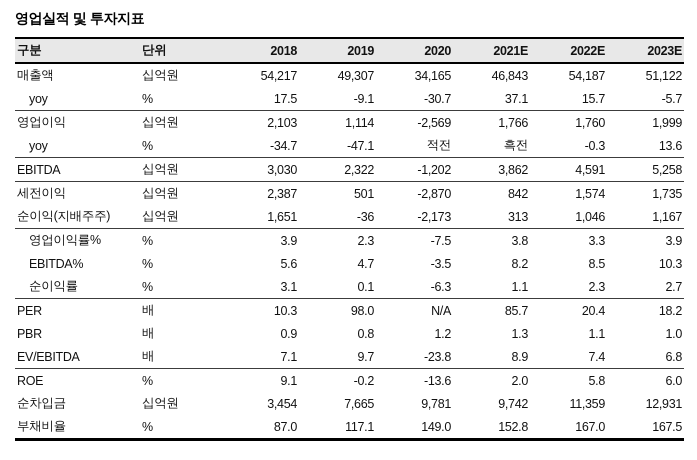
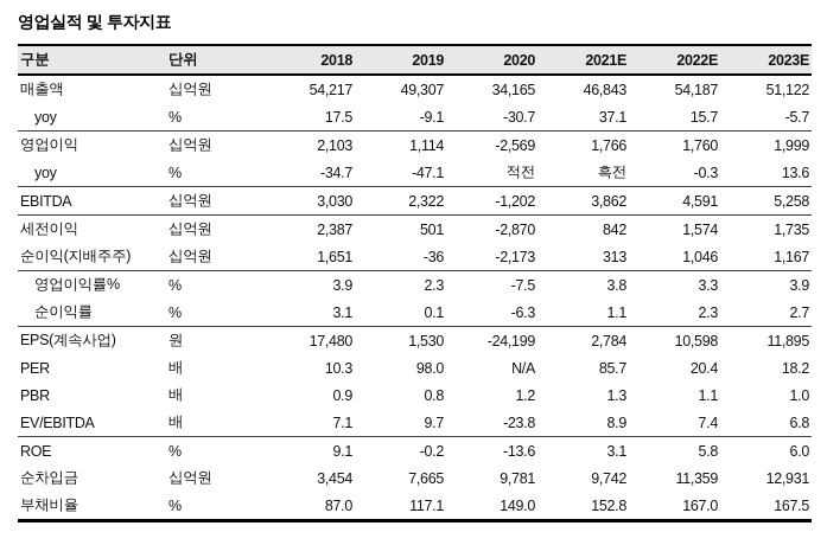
  영업실적 및 투자지표
  구분	단위	2018	2019	2020	2021E	2022E	2023E
  매출액	십억원	54,217	49,307	34,165	46,843	54,187	51,122
  yoy	%	17.5	-9.1	-30.7	37.1	15.7	-5.7
  영업이익	십억원	2,103	1,114	-2,569	1,766	1,760	1,999
  yoy	%	-34.7	-47.1	적전	흑전	-0.3	13.6
  EBITDA	십억원	3,030	2,322	-1,202	3,862	4,591	5,258
  세전이익	십억원	2,387	501	-2,870	842	1,574	1,735
  순이익(지배주주)	십억원	1,651	-36	-2,173	313	1,046	1,167
  영업이익률%	%	3.9	2.3	-7.5	3.8	3.3	3.9
- EBITDA%	%	5.6	4.7	-3.5	8.2	8.5	10.3
  순이익률	%	3.1	0.1	-6.3	1.1	2.3	2.7
+ EPS(계속사업)	원	17,480	1,530	-24,199	2,784	10,598	11,895
  PER	배	10.3	98.0	N/A	85.7	20.4	18.2
  PBR	배	0.9	0.8	1.2	1.3	1.1	1.0
  EV/EBITDA	배	7.1	9.7	-23.8	8.9	7.4	6.8
- ROE	%	9.1	-0.2	-13.6	2.0	5.8	6.0
+ ROE	%	9.1	-0.2	-13.6	3.1	5.8	6.0
  순차입금	십억원	3,454	7,665	9,781	9,742	11,359	12,931
  부채비율	%	87.0	117.1	149.0	152.8	167.0	167.5
